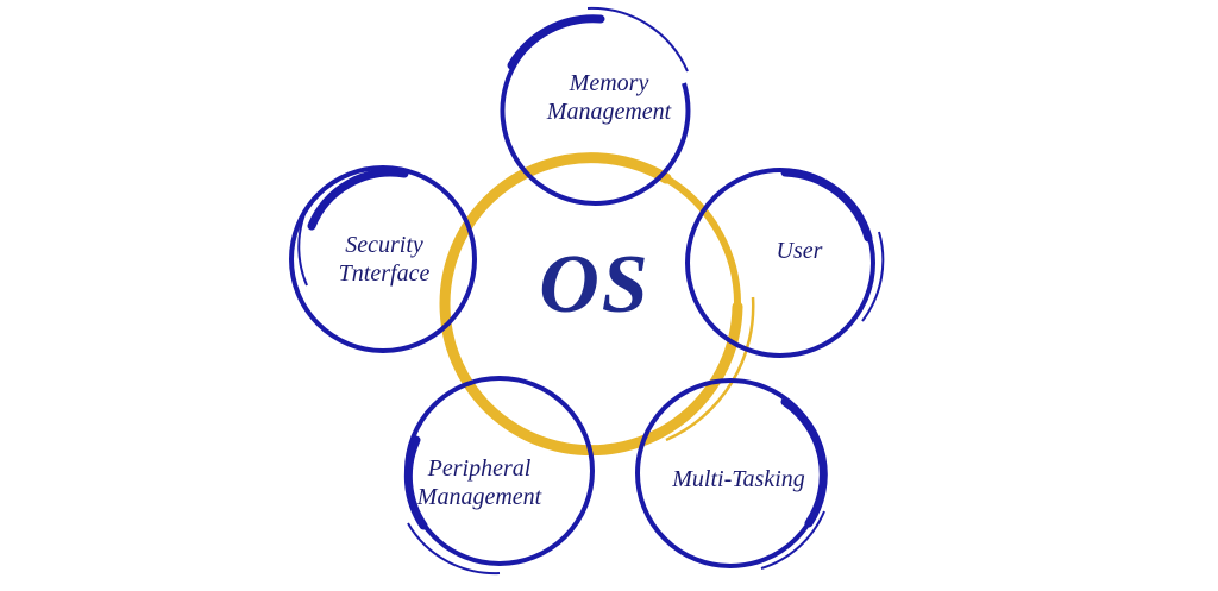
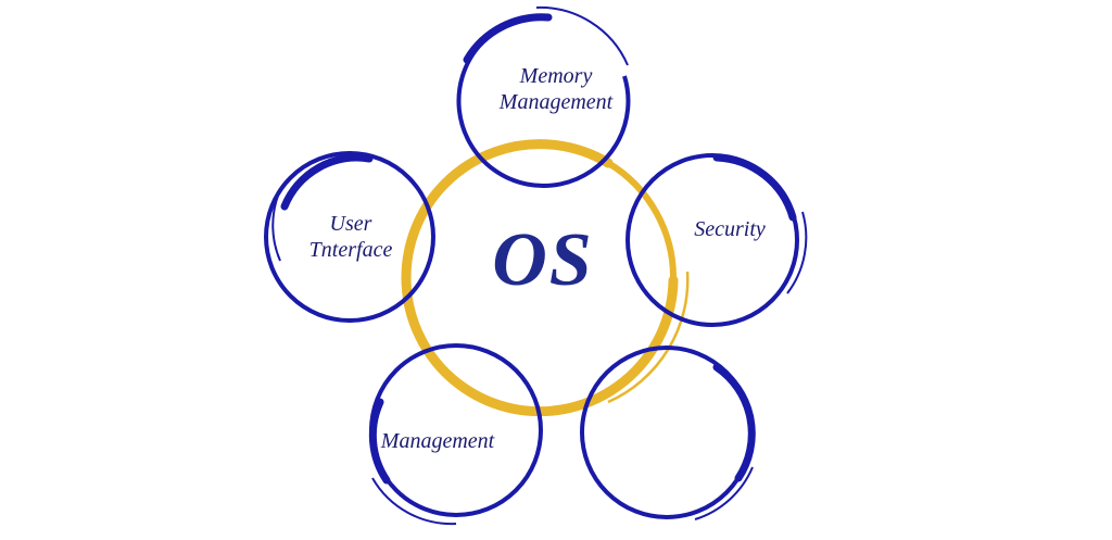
  OS
  Memory
  Management
- User
+ Security
- Multi-Tasking
- Peripheral
  Management
- Security
+ User
  Tnterface
